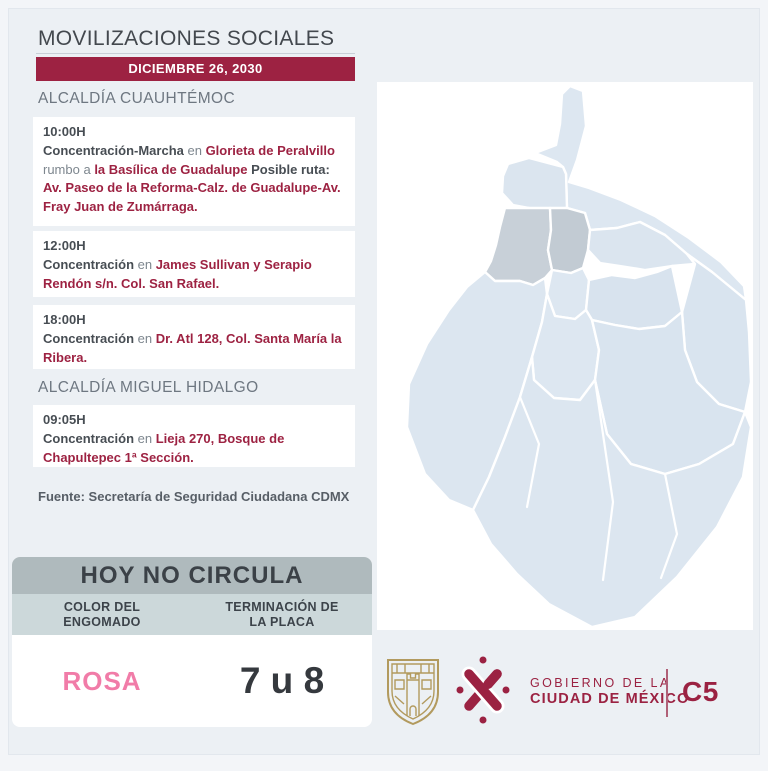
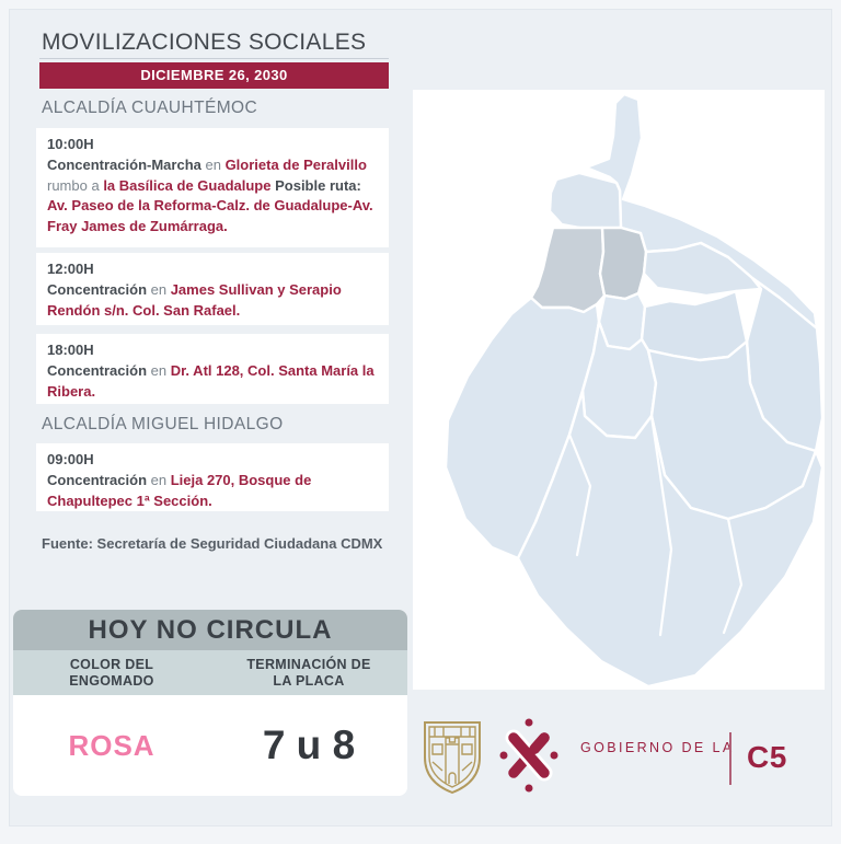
  MOVILIZACIONES SOCIALES
  DICIEMBRE 26, 2030
  ALCALDÍA CUAUHTÉMOC
  10:00H
- Concentración-Marcha en Glorieta de Peralvillo rumbo a la Basílica de Guadalupe Posible ruta: Av. Paseo de la Reforma-Calz. de Guadalupe-Av. Fray Juan de Zumárraga.
+ Concentración-Marcha en Glorieta de Peralvillo rumbo a la Basílica de Guadalupe Posible ruta: Av. Paseo de la Reforma-Calz. de Guadalupe-Av. Fray James de Zumárraga.
  12:00H
  Concentración en James Sullivan y Serapio Rendón s/n. Col. San Rafael.
  18:00H
  Concentración en Dr. Atl 128, Col. Santa María la Ribera.
  ALCALDÍA MIGUEL HIDALGO
- 09:05H
+ 09:00H
  Concentración en Lieja 270, Bosque de Chapultepec 1ª Sección.
  Fuente: Secretaría de Seguridad Ciudadana CDMX
  HOY NO CIRCULA
  COLOR DEL ENGOMADO
  TERMINACIÓN DE LA PLACA
  ROSA
  7 u 8
  GOBIERNO DE L
- CIUDAD DE MÉXICO
  C5
